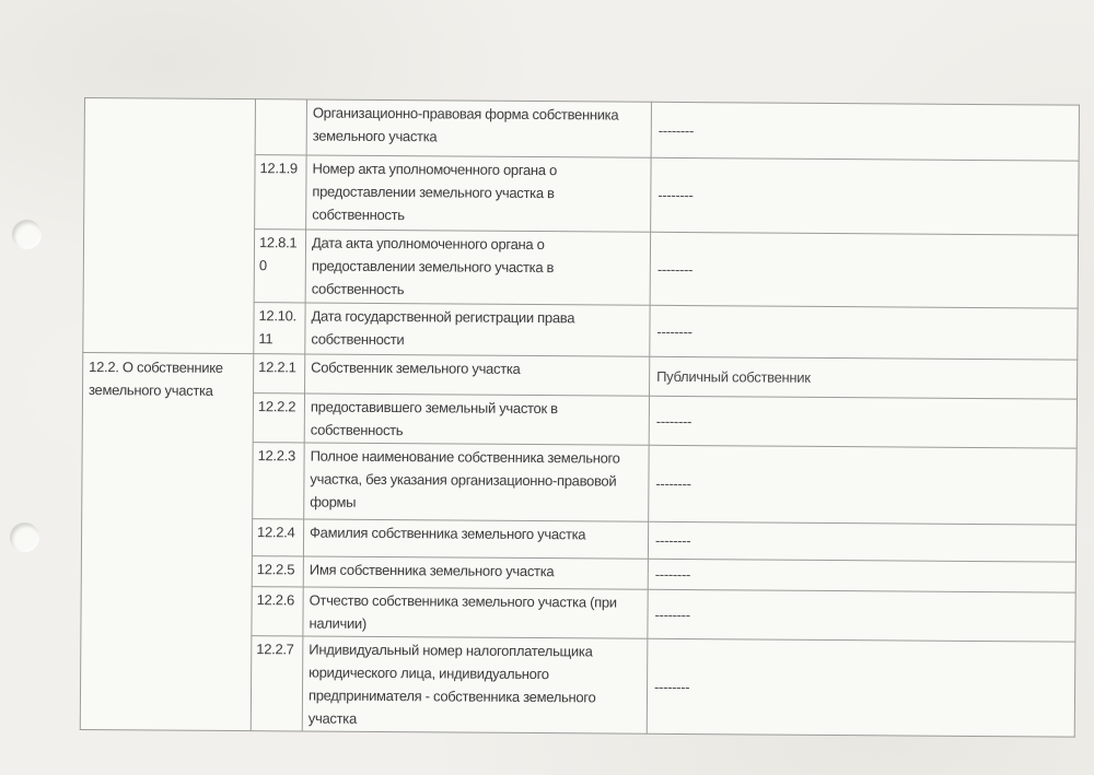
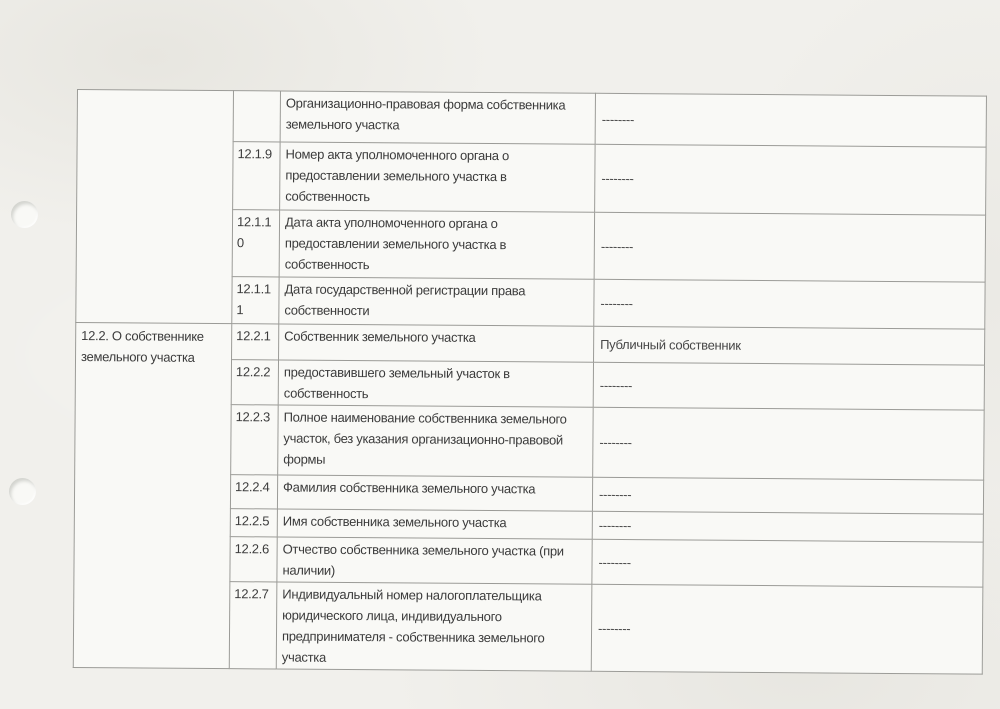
  		Организационно-правовая форма собственника земельного участка	--------
  12.1.9	Номер акта уполномоченного органа о предоставлении земельного участка в собственность	--------
- 12.8.10	Дата акта уполномоченного органа о предоставлении земельного участка в собственность	--------
+ 12.1.10	Дата акта уполномоченного органа о предоставлении земельного участка в собственность	--------
- 12.10.11	Дата государственной регистрации права собственности	--------
+ 12.1.11	Дата государственной регистрации права собственности	--------
  12.2. О собственнике земельного участка	12.2.1	Собственник земельного участка	Публичный собственник
  12.2.2	предоставившего земельный участок в собственность	--------
- 12.2.3	Полное наименование собственника земельного участка, без указания организационно-правовой формы	--------
+ 12.2.3	Полное наименование собственника земельного участок, без указания организационно-правовой формы	--------
  12.2.4	Фамилия собственника земельного участка	--------
  12.2.5	Имя собственника земельного участка	--------
  12.2.6	Отчество собственника земельного участка (при наличии)	--------
  12.2.7	Индивидуальный номер налогоплательщика юридического лица, индивидуального предпринимателя - собственника земельного участка	--------
